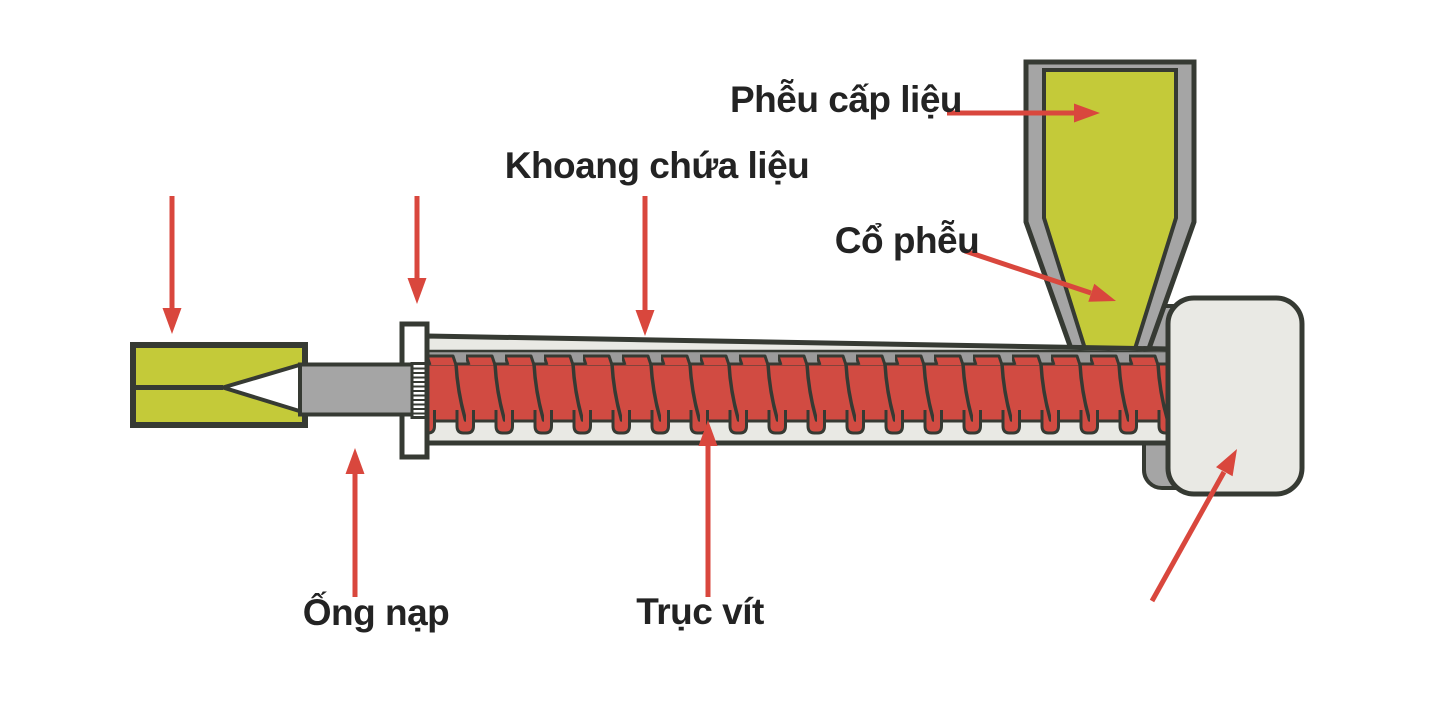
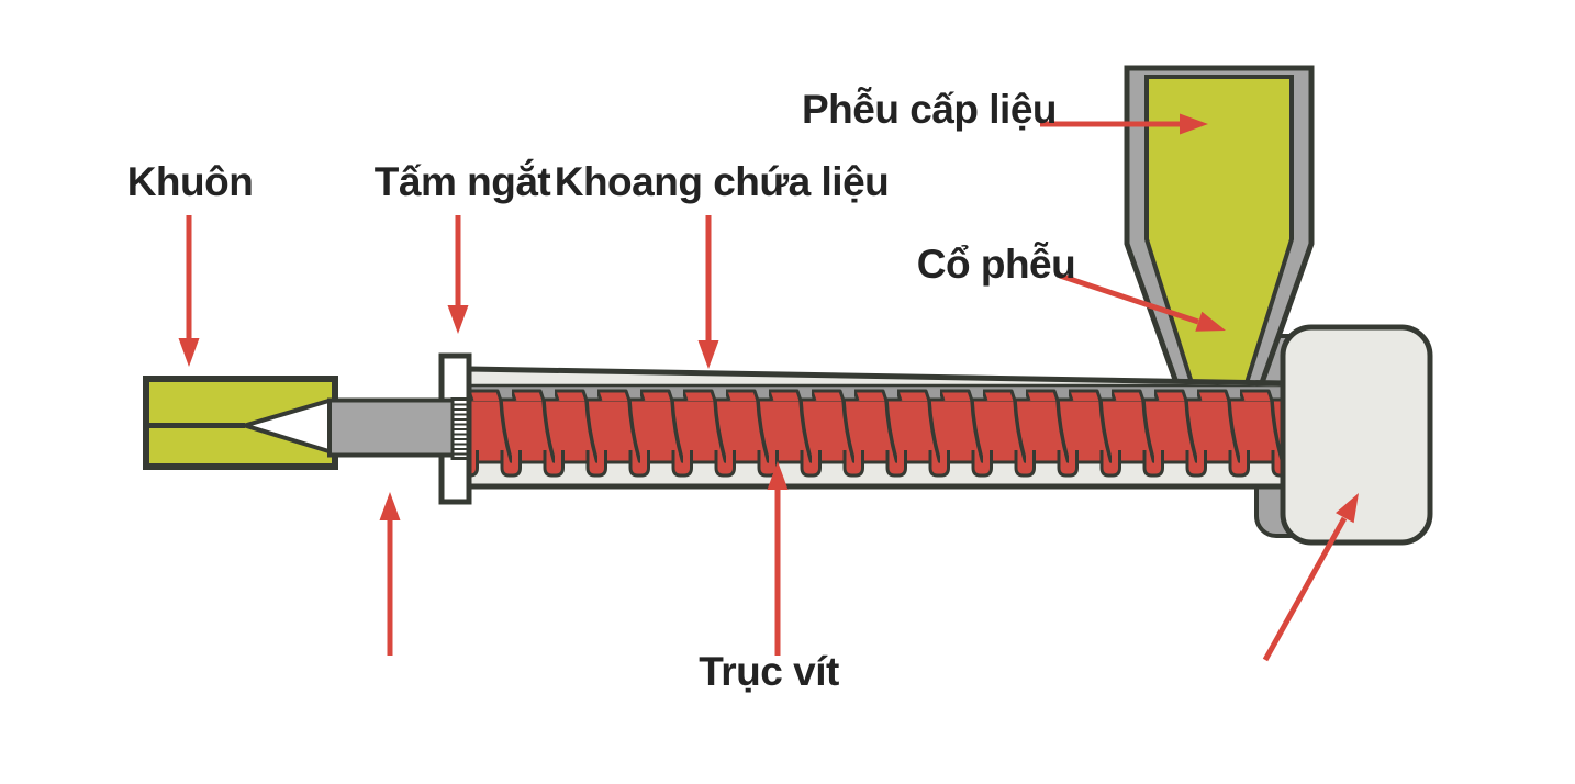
+ Khuôn
+ Tấm ngắt
  Khoang chứa liệu
  Phễu cấp liệu
  Cổ phễu
- Ống nạp
  Trục vít
